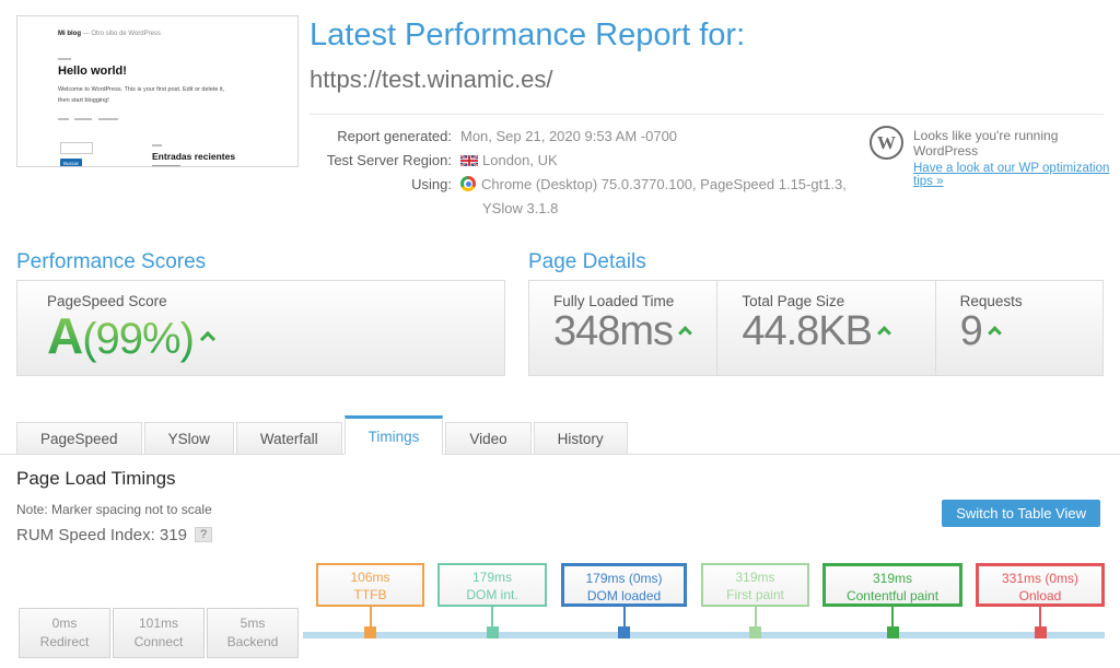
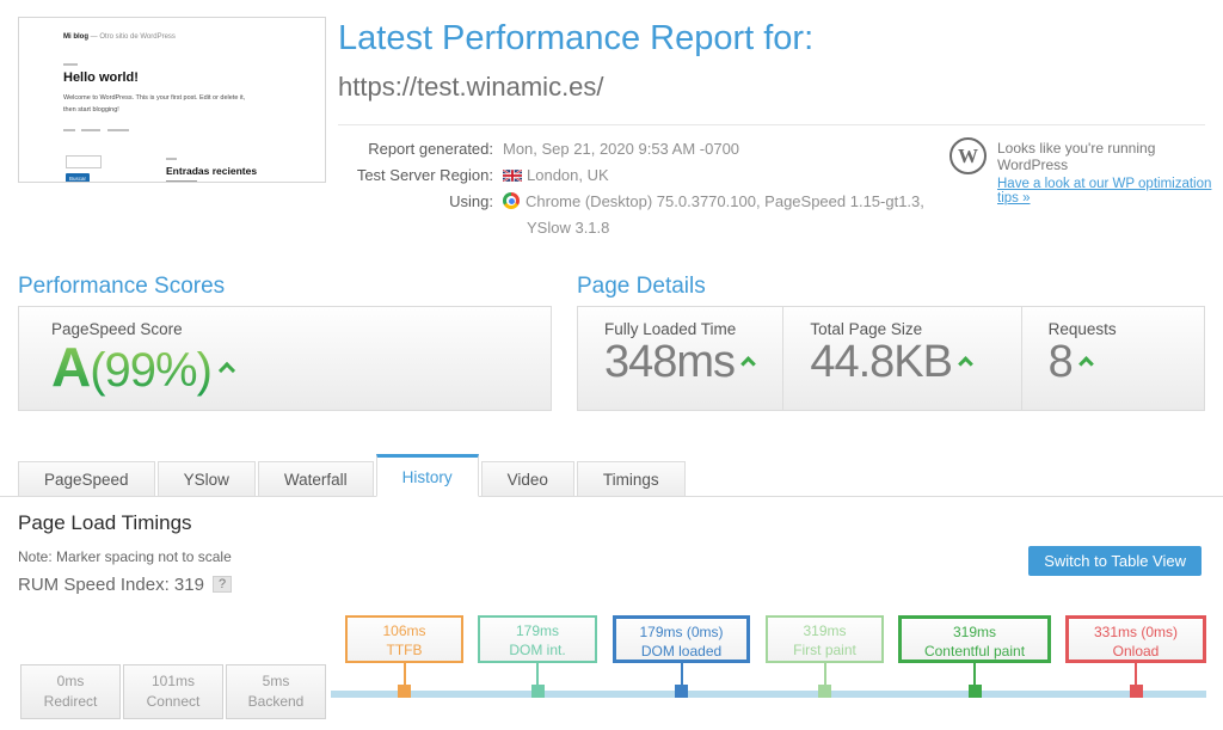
  Hello world!
  Entradas recientes
  Latest Performance Report for:
  https://test.winamic.es/
  Report generated:
  Mon, Sep 21, 2020 9:53 AM -0700
  Test Server Region:
  London, UK
  Using:
  Chrome (Desktop) 75.0.3770.100, PageSpeed 1.15-gt1.3,
  YSlow 3.1.8
  W
  Looks like you're running WordPress
  Have a look at our WP optimization tips »
  Performance Scores
  PageSpeed Score
  A(99%)
  Page Details
  Fully Loaded Time
  348ms
  Total Page Size
  44.8KB
  Requests
- 9
+ 8
  PageSpeed
  YSlow
  Waterfall
- Timings
+ History
  Video
- History
+ Timings
  Page Load Timings
  Note: Marker spacing not to scale
  RUM Speed Index: 319 ?
  Switch to Table View
  0ms
  Redirect
  101ms
  Connect
  5ms
  Backend
  106ms
  TTFB
  179ms
  DOM int.
  179ms (0ms)
  DOM loaded
  319ms
  First paint
  319ms
  Contentful paint
  331ms (0ms)
  Onload
